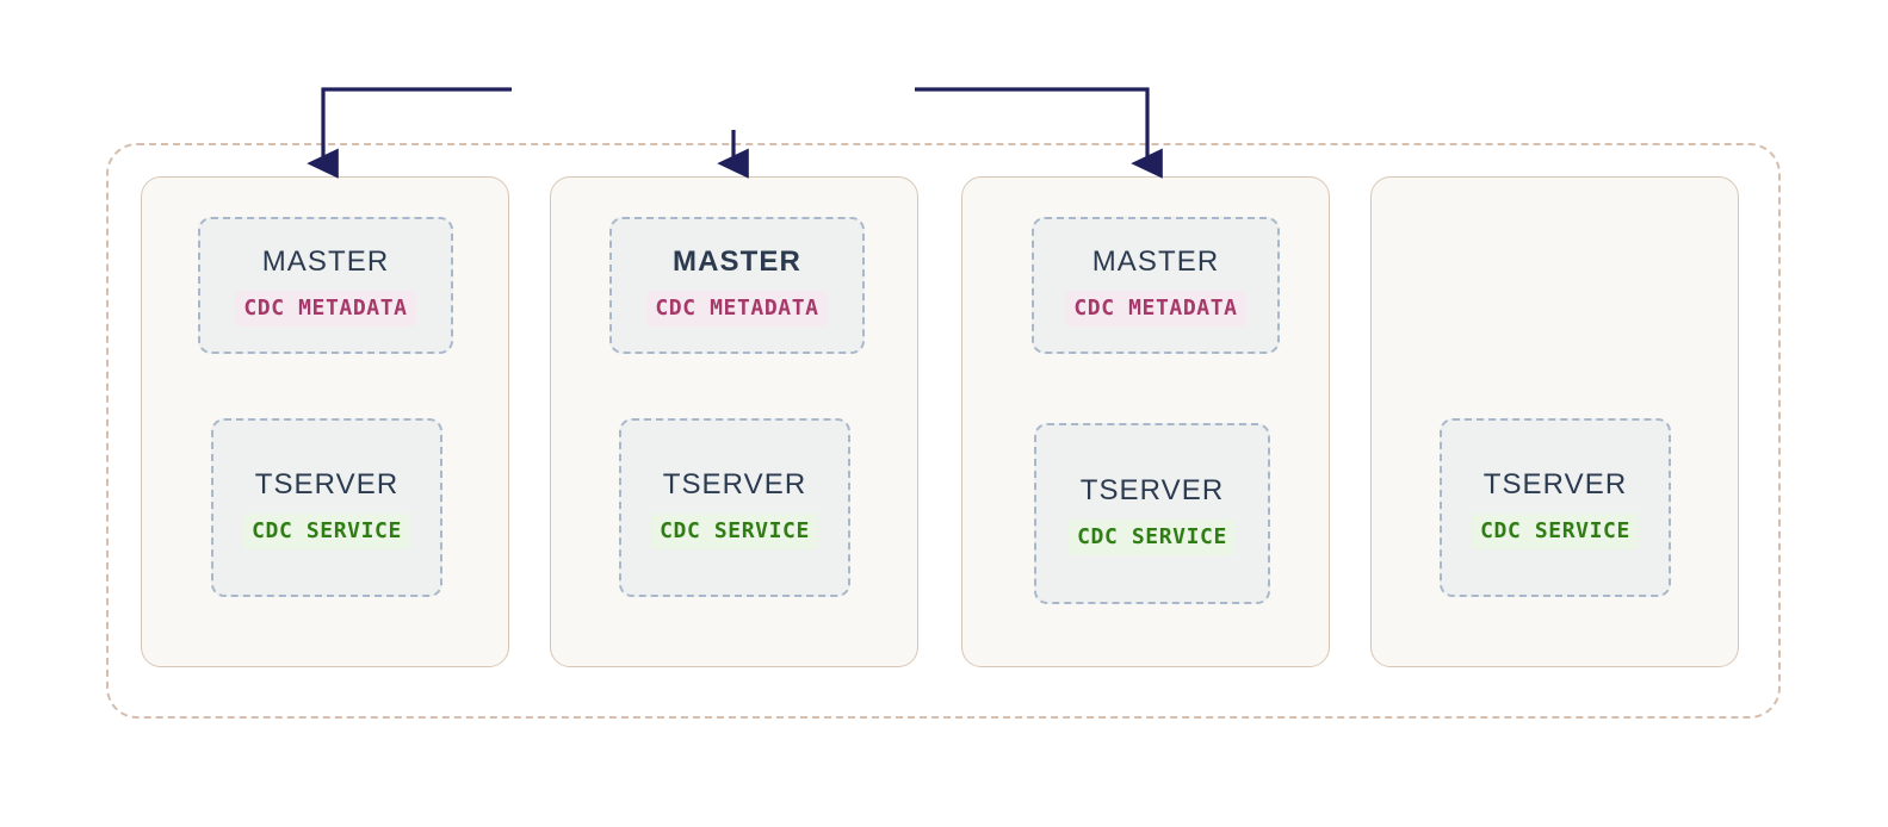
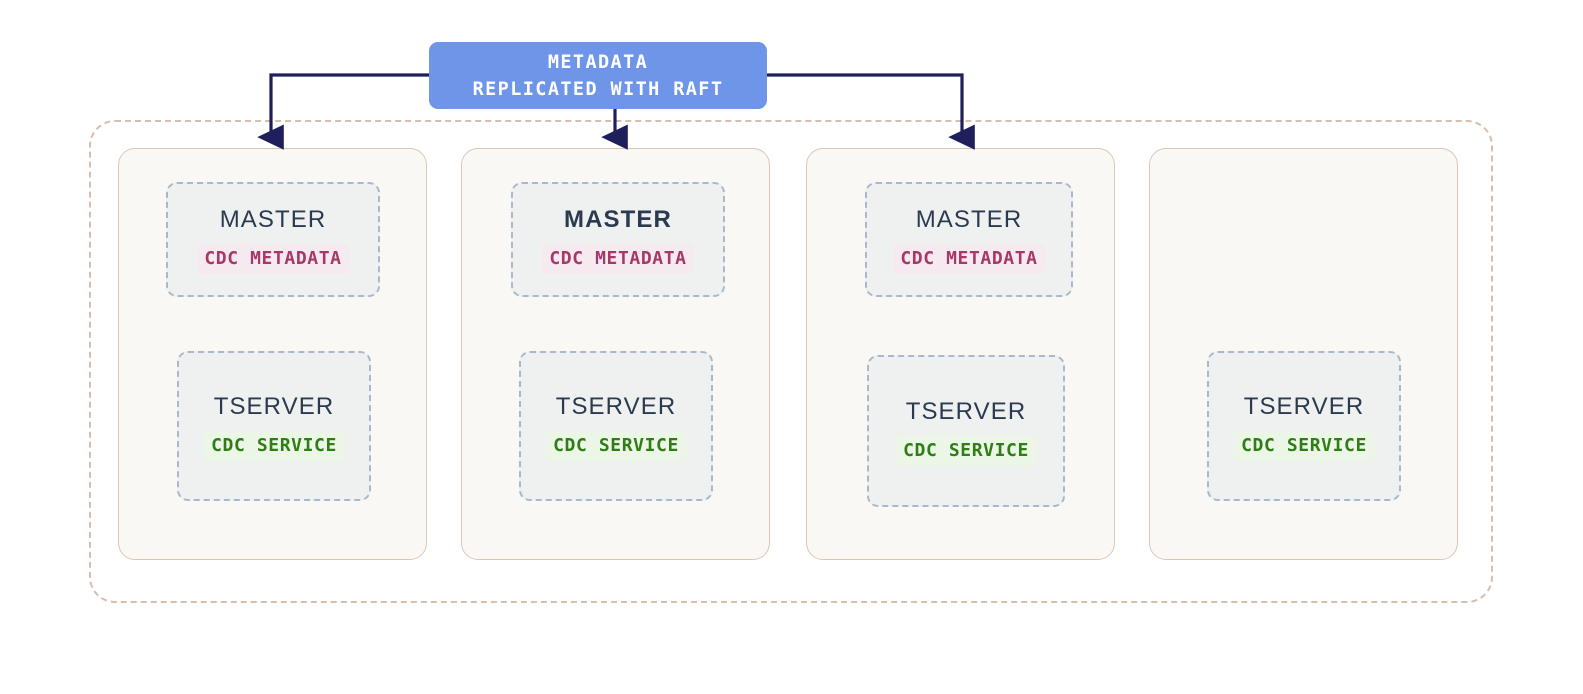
+ METADATA
+ REPLICATED WITH RAFT
  MASTER
  CDC METADATA
  TSERVER
  CDC SERVICE
  MASTER
  CDC METADATA
  TSERVER
  CDC SERVICE
  MASTER
  CDC METADATA
  TSERVER
  CDC SERVICE
  TSERVER
  CDC SERVICE
